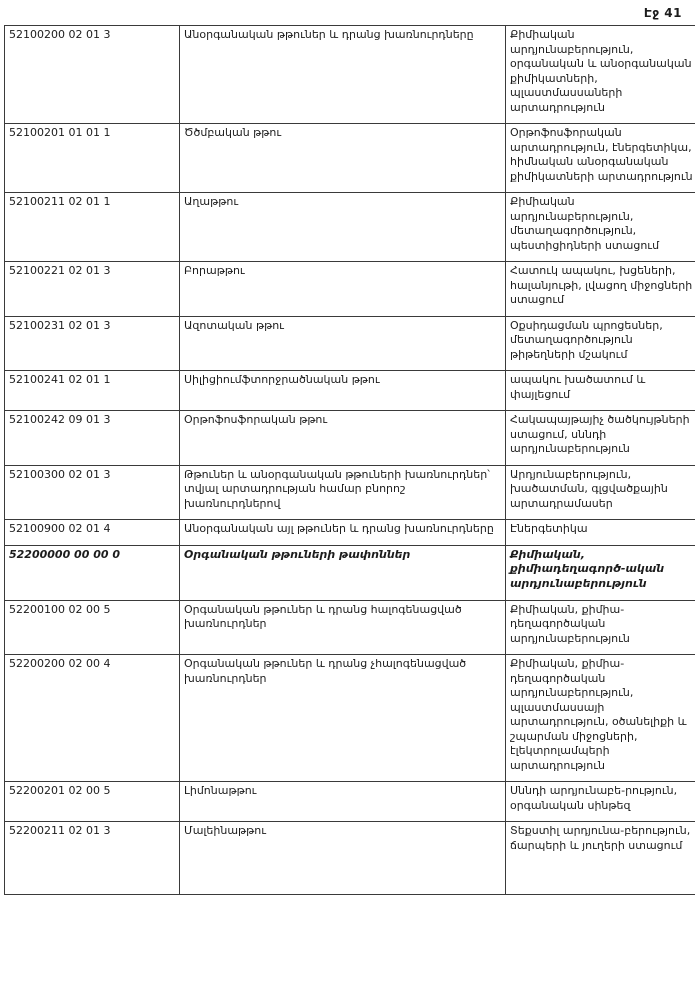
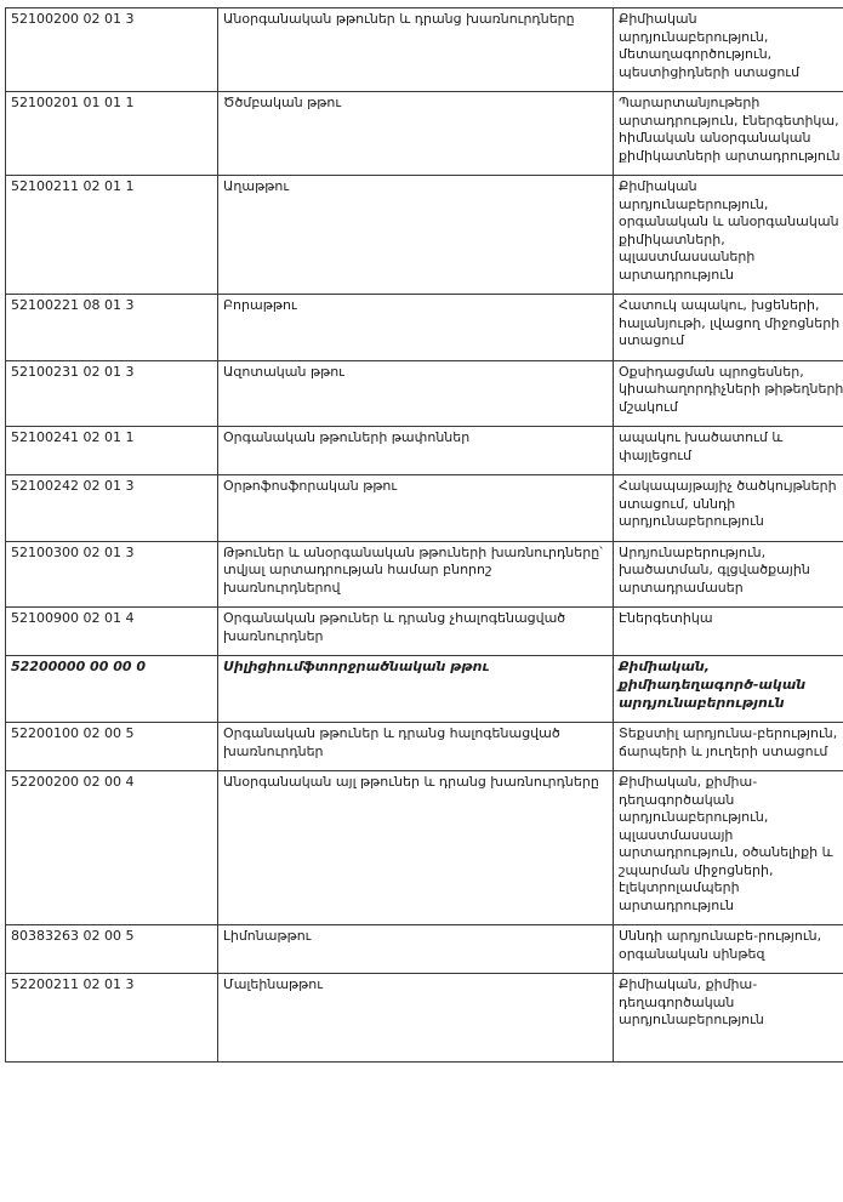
- Էջ 41
- 52100200 02 01 3	Անօրգանական թթուներ և դրանց խառնուրդները	Քիմիական արդյունաբերություն, օրգանական և անօրգանական քիմիկատների, պլաստմասսաների արտադրություն
+ 52100200 02 01 3	Անօրգանական թթուներ և դրանց խառնուրդները	Քիմիական արդյունաբերություն, մետաղագործություն, պեստիցիդների ստացում
- 52100201 01 01 1	Ծծմբական թթու	Օրթոֆոսֆորական արտադրություն, էներգետիկա, հիմնական անօրգանական քիմիկատների արտադրություն
+ 52100201 01 01 1	Ծծմբական թթու	Պարարտանյութերի արտադրություն, էներգետիկա, հիմնական անօրգանական քիմիկատների արտադրություն
- 52100211 02 01 1	Աղաթթու	Քիմիական արդյունաբերություն, մետաղագործություն, պեստիցիդների ստացում
+ 52100211 02 01 1	Աղաթթու	Քիմիական արդյունաբերություն, օրգանական և անօրգանական քիմիկատների, պլաստմասսաների արտադրություն
- 52100221 02 01 3	Բորաթթու	Հատուկ ապակու, խցեների, հալանյութի, լվացող միջոցների ստացում
+ 52100221 08 01 3	Բորաթթու	Հատուկ ապակու, խցեների, հալանյութի, լվացող միջոցների ստացում
- 52100231 02 01 3	Ազոտական թթու	Օքսիդացման պրոցեսներ, մետաղագործություն թիթեղների մշակում
+ 52100231 02 01 3	Ազոտական թթու	Օքսիդացման պրոցեսներ, կիսահաղորդիչների թիթեղների մշակում
- 52100241 02 01 1	Սիլիցիումֆտորջրածնական թթու	ապակու խածատում և փայլեցում
+ 52100241 02 01 1	Օրգանական թթուների թափոններ	ապակու խածատում և փայլեցում
- 52100242 09 01 3	Օրթոֆոսֆորական թթու	Հակապայթայիչ ծածկույթների ստացում, սննդի արդյունաբերություն
+ 52100242 02 01 3	Օրթոֆոսֆորական թթու	Հակապայթայիչ ծածկույթների ստացում, սննդի արդյունաբերություն
- 52100300 02 01 3	Թթուներ և անօրգանական թթուների խառնուրդներ՝ տվյալ արտադրության համար բնորոշ խառնուրդներով	Արդյունաբերություն, խածատման, գլցվածքային արտադրամասեր
+ 52100300 02 01 3	Թթուներ և անօրգանական թթուների խառնուրդները՝ տվյալ արտադրության համար բնորոշ խառնուրդներով	Արդյունաբերություն, խածատման, գլցվածքային արտադրամասեր
- 52100900 02 01 4	Անօրգանական այլ թթուներ և դրանց խառնուրդները	Էներգետիկա
+ 52100900 02 01 4	Օրգանական թթուներ և դրանց չհալոգենացված խառնուրդներ	Էներգետիկա
- 52200000 00 00 0	Օրգանական թթուների թափոններ	Քիմիական, քիմիադեղագործ-ական արդյունաբերություն
+ 52200000 00 00 0	Սիլիցիումֆտորջրածնական թթու	Քիմիական, քիմիադեղագործ-ական արդյունաբերություն
- 52200100 02 00 5	Օրգանական թթուներ և դրանց հալոգենացված խառնուրդներ	Քիմիական, քիմիա-դեղագործական արդյունաբերություն
+ 52200100 02 00 5	Օրգանական թթուներ և դրանց հալոգենացված խառնուրդներ	Տեքստիլ արդյունա-բերություն, ճարպերի և յուղերի ստացում
- 52200200 02 00 4	Օրգանական թթուներ և դրանց չհալոգենացված խառնուրդներ	Քիմիական, քիմիա-դեղագործական արդյունաբերություն, պլաստմասսայի արտադրություն, օծանելիքի և շպարման միջոցների, էլեկտրոլամպերի արտադրություն
+ 52200200 02 00 4	Անօրգանական այլ թթուներ և դրանց խառնուրդները	Քիմիական, քիմիա-դեղագործական արդյունաբերություն, պլաստմասսայի արտադրություն, օծանելիքի և շպարման միջոցների, էլեկտրոլամպերի արտադրություն
- 52200201 02 00 5	Լիմոնաթթու	Սննդի արդյունաբե-րություն, օրգանական սինթեզ
+ 80383263 02 00 5	Լիմոնաթթու	Սննդի արդյունաբե-րություն, օրգանական սինթեզ
- 52200211 02 01 3	Մալեինաթթու	Տեքստիլ արդյունա-բերություն, ճարպերի և յուղերի ստացում
+ 52200211 02 01 3	Մալեինաթթու	Քիմիական, քիմիա-դեղագործական արդյունաբերություն
